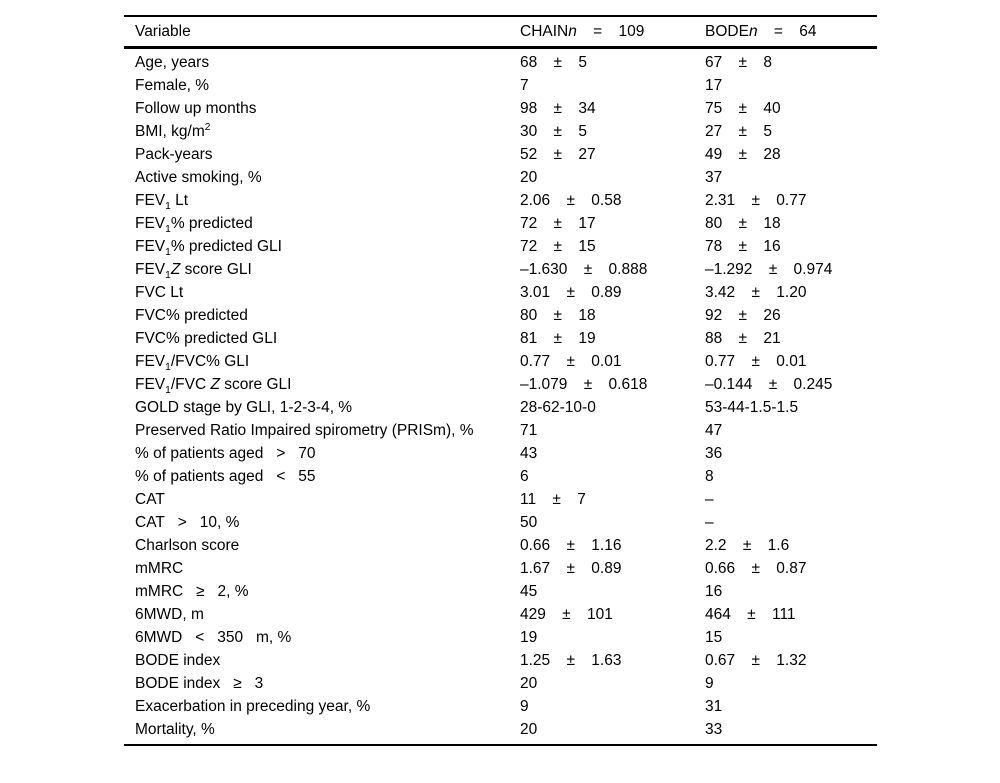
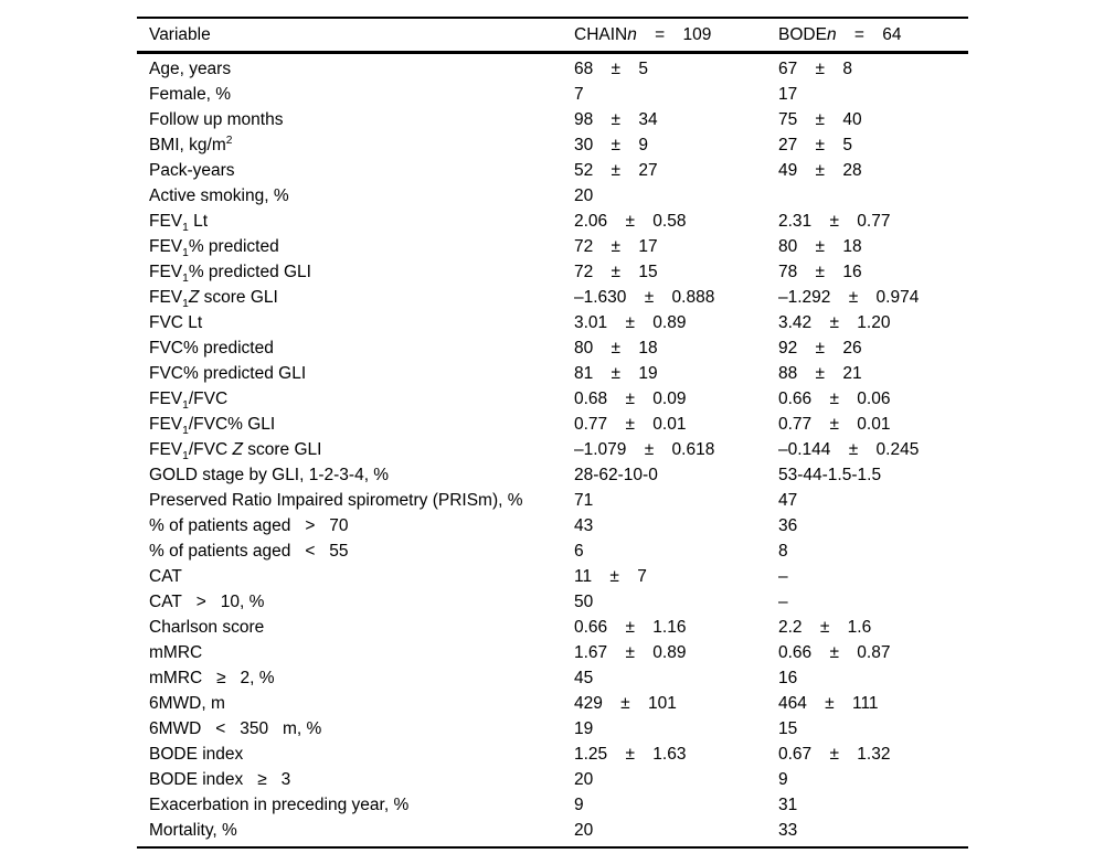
  Variable
  CHAINn = 109
  BODEn = 64
  Age, years
  68 ± 5
  67 ± 8
  Female, %
  7
  17
  Follow up months
  98 ± 34
  75 ± 40
  BMI, kg/m2
- 30 ± 5
+ 30 ± 9
  27 ± 5
  Pack-years
  52 ± 27
  49 ± 28
  Active smoking, %
  20
- 37
  FEV1 Lt
  2.06 ± 0.58
  2.31 ± 0.77
  FEV1% predicted
  72 ± 17
  80 ± 18
  FEV1% predicted GLI
  72 ± 15
  78 ± 16
  FEV1Z score GLI
  –1.630 ± 0.888
  –1.292 ± 0.974
  FVC Lt
  3.01 ± 0.89
  3.42 ± 1.20
  FVC% predicted
  80 ± 18
  92 ± 26
  FVC% predicted GLI
  81 ± 19
  88 ± 21
+ FEV1/FVC
+ 0.68 ± 0.09
+ 0.66 ± 0.06
  FEV1/FVC% GLI
  0.77 ± 0.01
  0.77 ± 0.01
  FEV1/FVC Z score GLI
  –1.079 ± 0.618
  –0.144 ± 0.245
  GOLD stage by GLI, 1-2-3-4, %
  28-62-10-0
  53-44-1.5-1.5
  Preserved Ratio Impaired spirometry (PRISm), %
  71
  47
  % of patients aged > 70
  43
  36
  % of patients aged < 55
  6
  8
  CAT
  11 ± 7
  –
  CAT > 10, %
  50
  –
  Charlson score
  0.66 ± 1.16
  2.2 ± 1.6
  mMRC
  1.67 ± 0.89
  0.66 ± 0.87
  mMRC ≥ 2, %
  45
  16
  6MWD, m
  429 ± 101
  464 ± 111
  6MWD < 350 m, %
  19
  15
  BODE index
  1.25 ± 1.63
  0.67 ± 1.32
  BODE index ≥ 3
  20
  9
  Exacerbation in preceding year, %
  9
  31
  Mortality, %
  20
  33
